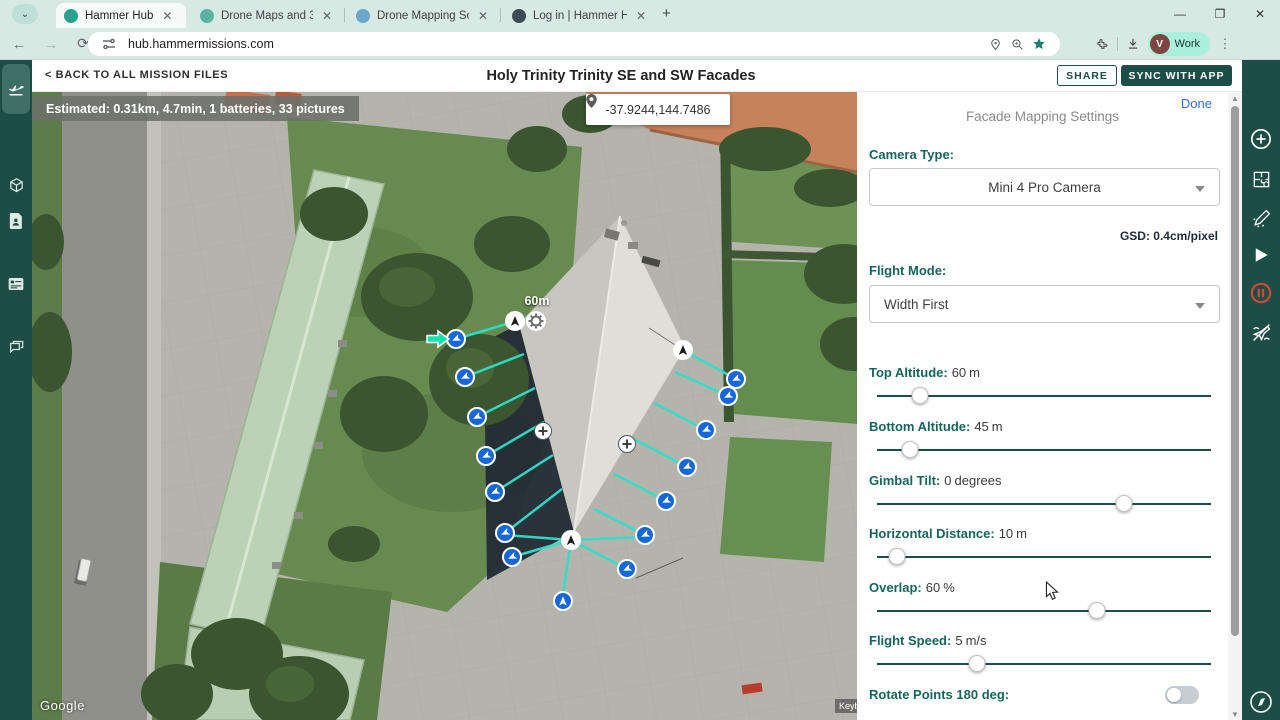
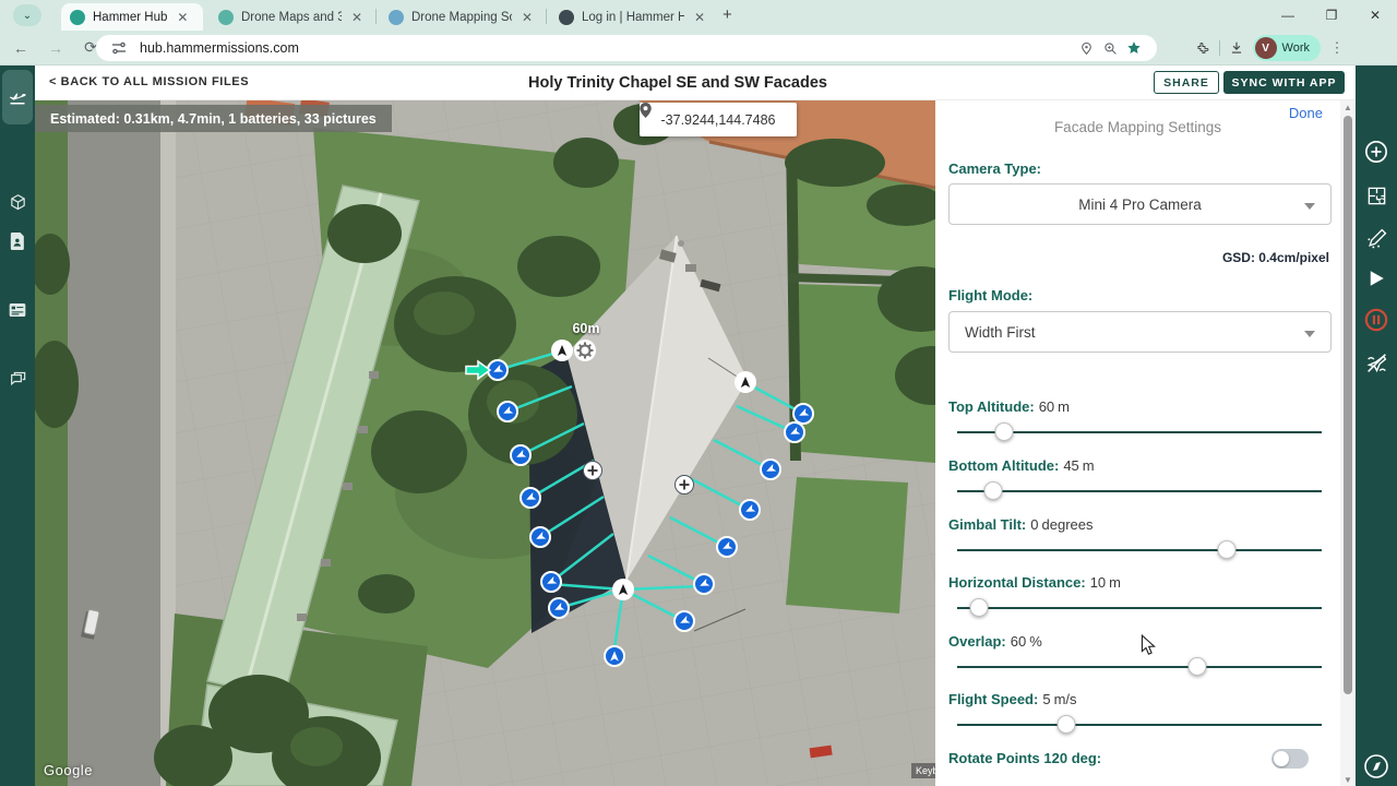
  ⌄
  Hammer Hub
  ✕
  ✕
  ✕
  Log in | Hammer H
  ✕
  +
  —
  ❐
  ✕
  ←
  →
  ⟳
  hub.hammermissions.com
  V
  Work
  ⋮
  < BACK TO ALL MISSION FILES
- Holy Trinity Trinity SE and SW Facades
+ Holy Trinity Chapel SE and SW Facades
  SHARE
  SYNC WITH APP
  Estimated: 0.31km, 4.7min, 1 batteries, 33 pictures
  -37.9244,144.7486
  60m
  Google
  Key
  Done
  Facade Mapping Settings
  Camera Type:
  Mini 4 Pro Camera
  GSD: 0.4cm/pixel
  Flight Mode:
  Width First
  Top Altitude: 60 m
  Bottom Altitude: 45 m
  Gimbal Tilt: 0 degrees
  Horizontal Distance: 10 m
  Overlap: 60 %
  Flight Speed: 5 m/s
- Rotate Points 180 deg:
+ Rotate Points 120 deg:
  ▲
  ▼
